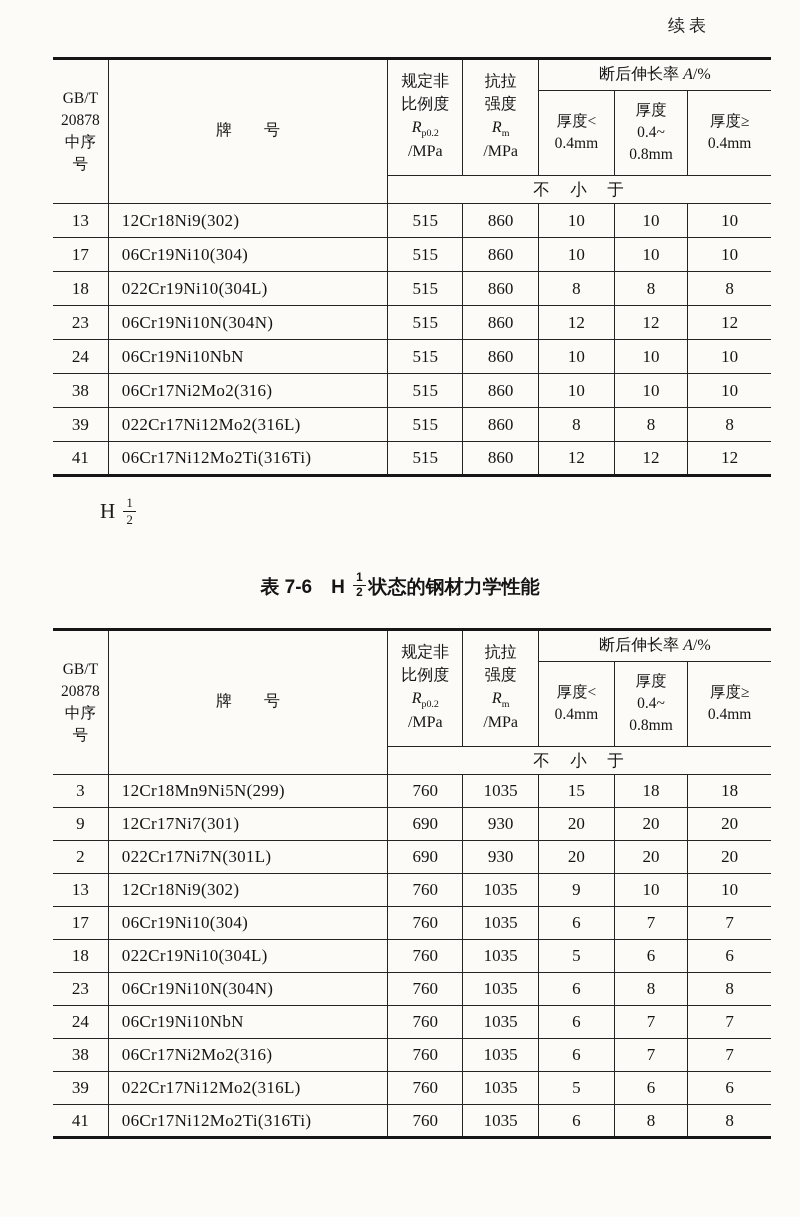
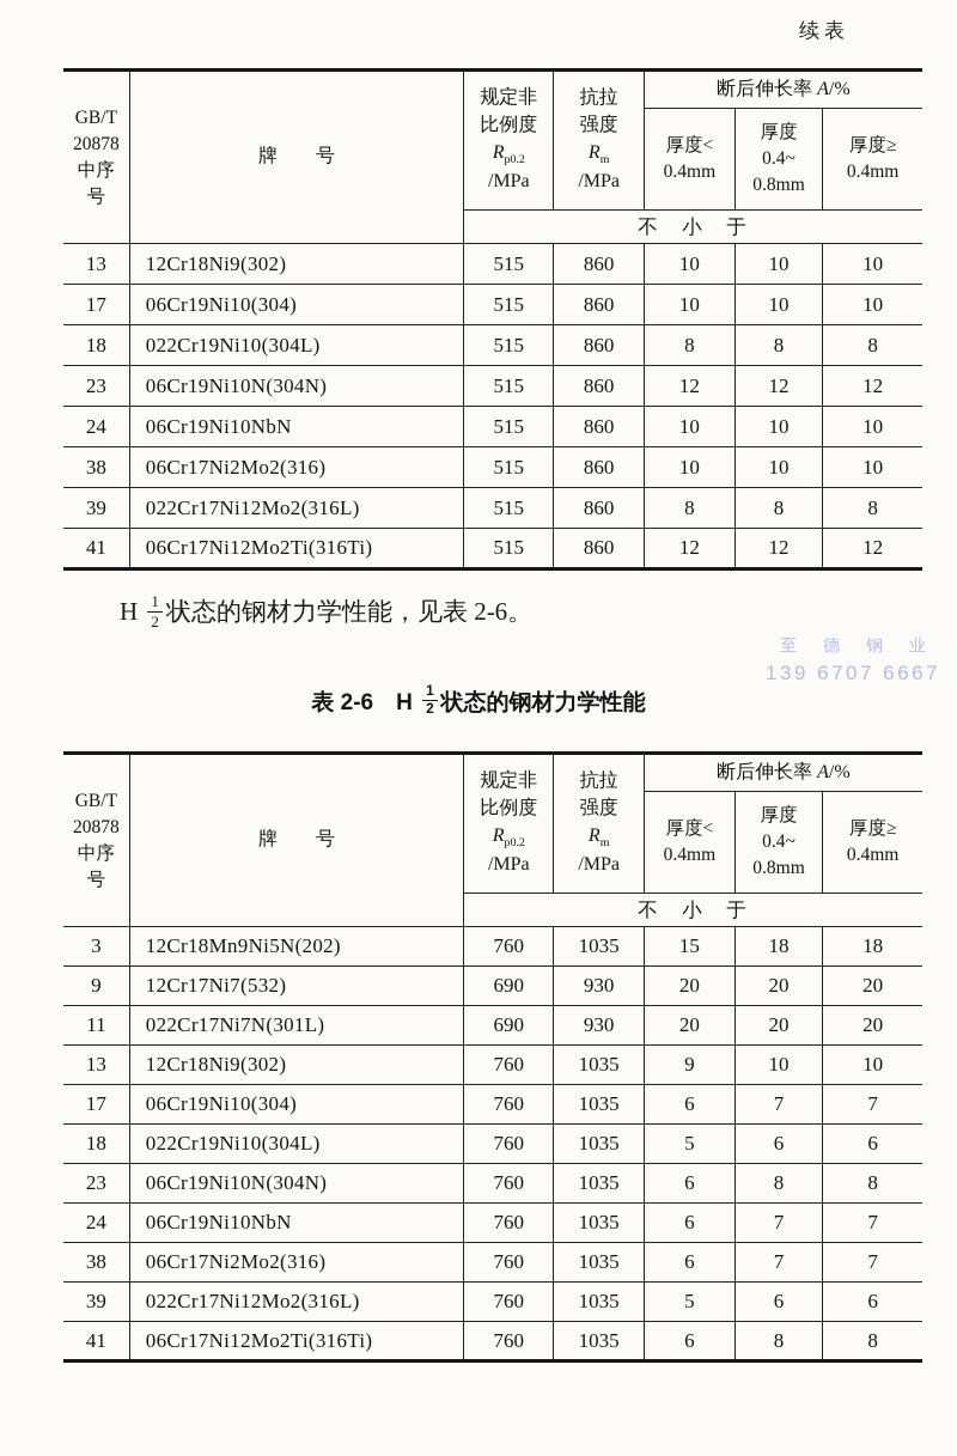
  续表
  GB/T 20878 中序 号	牌 号	规定非 比例度 Rp0.2 /MPa	抗拉 强度 Rm /MPa	断后伸长率 A/%
  厚度< 0.4mm	厚度 0.4~ 0.8mm	厚度≥ 0.4mm
  不 小 于
  13	12Cr18Ni9(302)	515	860	10	10	10
  17	06Cr19Ni10(304)	515	860	10	10	10
  18	022Cr19Ni10(304L)	515	860	8	8	8
  23	06Cr19Ni10N(304N)	515	860	12	12	12
  24	06Cr19Ni10NbN	515	860	10	10	10
  38	06Cr17Ni2Mo2(316)	515	860	10	10	10
  39	022Cr17Ni12Mo2(316L)	515	860	8	8	8
  41	06Cr17Ni12Mo2Ti(316Ti)	515	860	12	12	12
  H
  1
  2
+ 状态的钢材力学性能，见表 2-6。
+ 至 德 钢 业
+ 139 6707 6667
- 表 7-6 H
+ 表 2-6 H
  1
  2
  状态的钢材力学性能
  GB/T 20878 中序 号	牌 号	规定非 比例度 Rp0.2 /MPa	抗拉 强度 Rm /MPa	断后伸长率 A/%
  厚度< 0.4mm	厚度 0.4~ 0.8mm	厚度≥ 0.4mm
  不 小 于
- 3	12Cr18Mn9Ni5N(299)	760	1035	15	18	18
+ 3	12Cr18Mn9Ni5N(202)	760	1035	15	18	18
- 9	12Cr17Ni7(301)	690	930	20	20	20
+ 9	12Cr17Ni7(532)	690	930	20	20	20
- 2	022Cr17Ni7N(301L)	690	930	20	20	20
+ 11	022Cr17Ni7N(301L)	690	930	20	20	20
  13	12Cr18Ni9(302)	760	1035	9	10	10
  17	06Cr19Ni10(304)	760	1035	6	7	7
  18	022Cr19Ni10(304L)	760	1035	5	6	6
  23	06Cr19Ni10N(304N)	760	1035	6	8	8
  24	06Cr19Ni10NbN	760	1035	6	7	7
  38	06Cr17Ni2Mo2(316)	760	1035	6	7	7
  39	022Cr17Ni12Mo2(316L)	760	1035	5	6	6
  41	06Cr17Ni12Mo2Ti(316Ti)	760	1035	6	8	8
